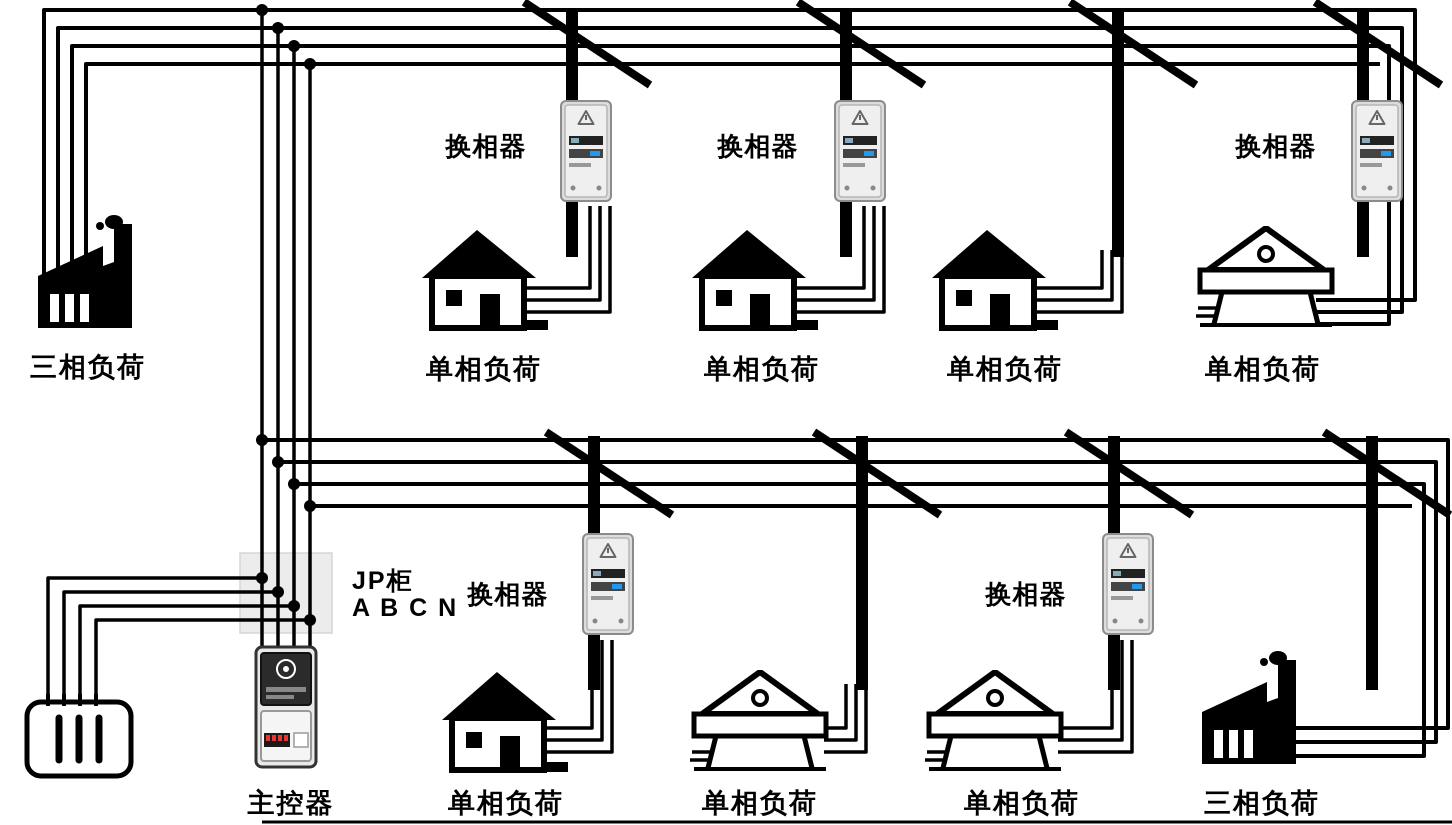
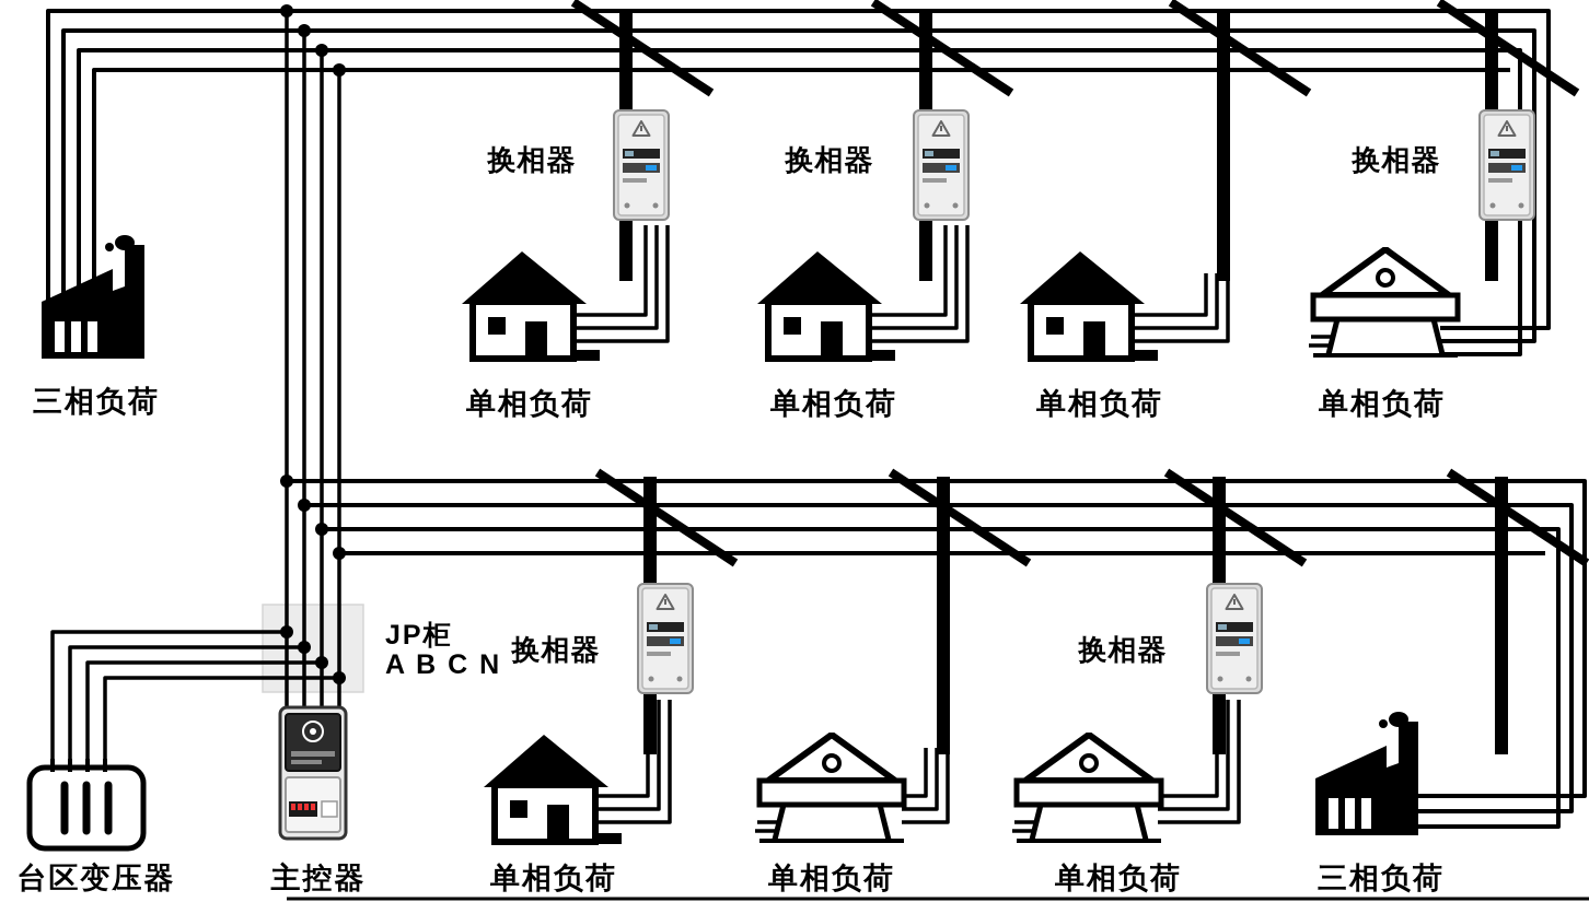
  三相负荷
  换相器
  换相器
  换相器
  单相负荷
  单相负荷
  单相负荷
  单相负荷
  JP柜
  A B C N
  换相器
  换相器
+ 台区变压器
  主控器
  单相负荷
  单相负荷
  单相负荷
  三相负荷
